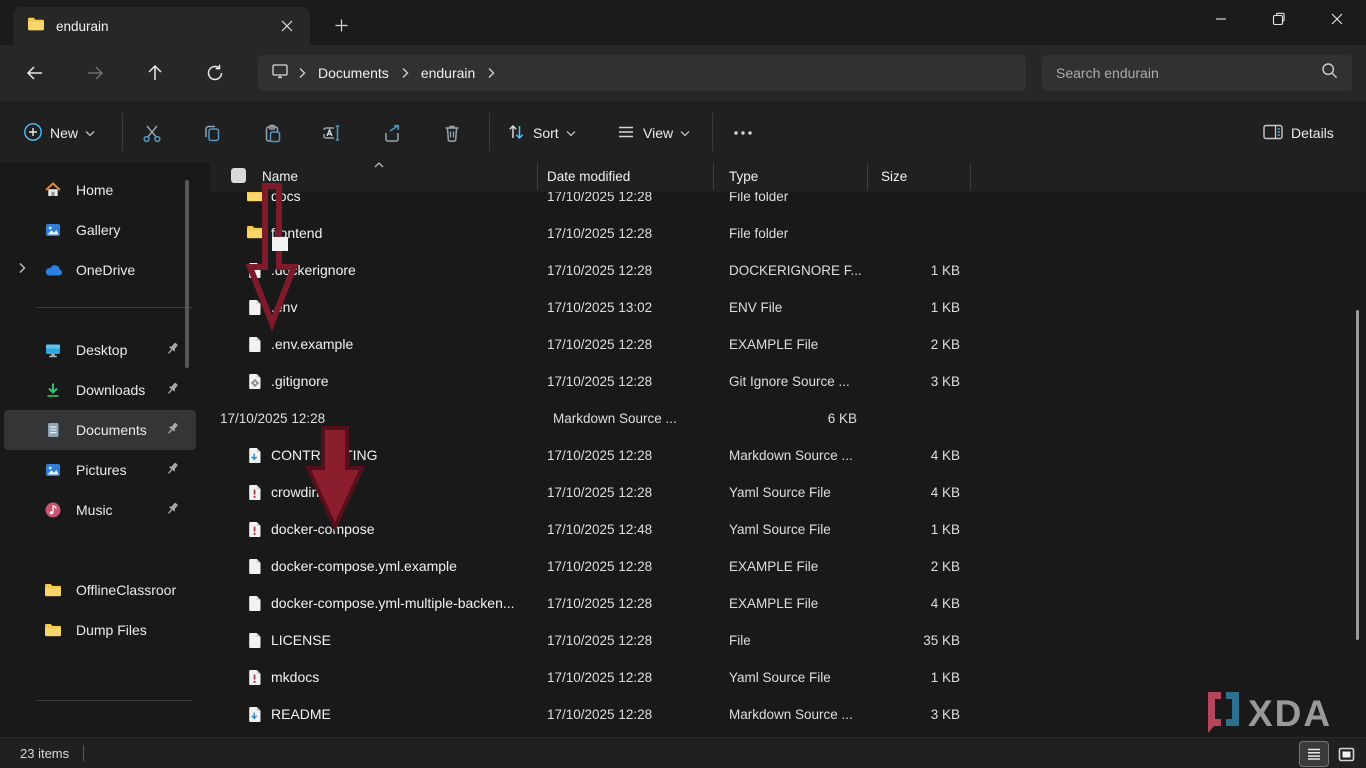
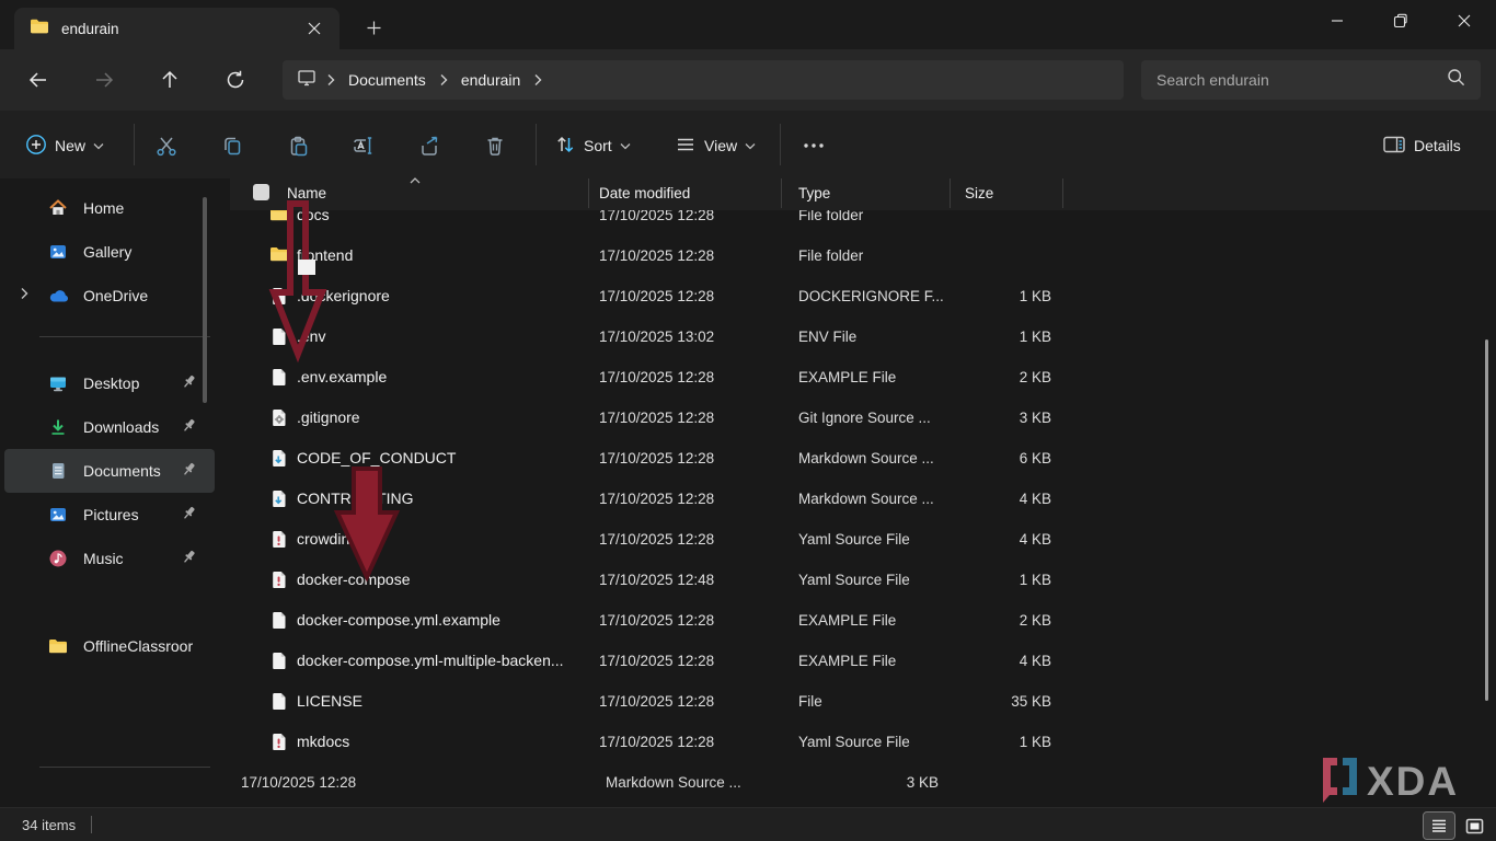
  endurain
  Documents
  endurain
  Search endurain
  New
  Sort
  View
  Details
  Home
  Gallery
  OneDrive
  Desktop
  Downloads
  Documents
  Pictures
  Music
  OfflineClassroor
- Dump Files
  Name
  Date modified
  Type
  Size
  docs
  17/10/2025 12:28
  File folder
  fontend
  17/10/2025 12:28
  File folder
  .kerignore
  17/10/2025 12:28
  DOCKERIGNORE F...
  1 KB
  .nv
  17/10/2025 13:02
  ENV File
  1 KB
  .env.example
  17/10/2025 12:28
  EXAMPLE File
  2 KB
  .gitignore
  17/10/2025 12:28
  Git Ignore Source ...
  3 KB
+ CODE_OF_CONDUCT
  17/10/2025 12:28
  Markdown Source ...
  6 KB
  17/10/2025 12:28
  Markdown Source ...
  4 KB
  crowdin
  17/10/2025 12:28
  Yaml Source File
  4 KB
  docker-compose
  17/10/2025 12:48
  Yaml Source File
  1 KB
  docker-compose.yml.example
  17/10/2025 12:28
  EXAMPLE File
  2 KB
  docker-compose.yml-multiple-backen...
  17/10/2025 12:28
  EXAMPLE File
  4 KB
  LICENSE
  17/10/2025 12:28
  File
  35 KB
  mkdocs
  17/10/2025 12:28
  Yaml Source File
  1 KB
- README
  17/10/2025 12:28
  Markdown Source ...
  3 KB
- 23 items
+ 34 items
  XDA
